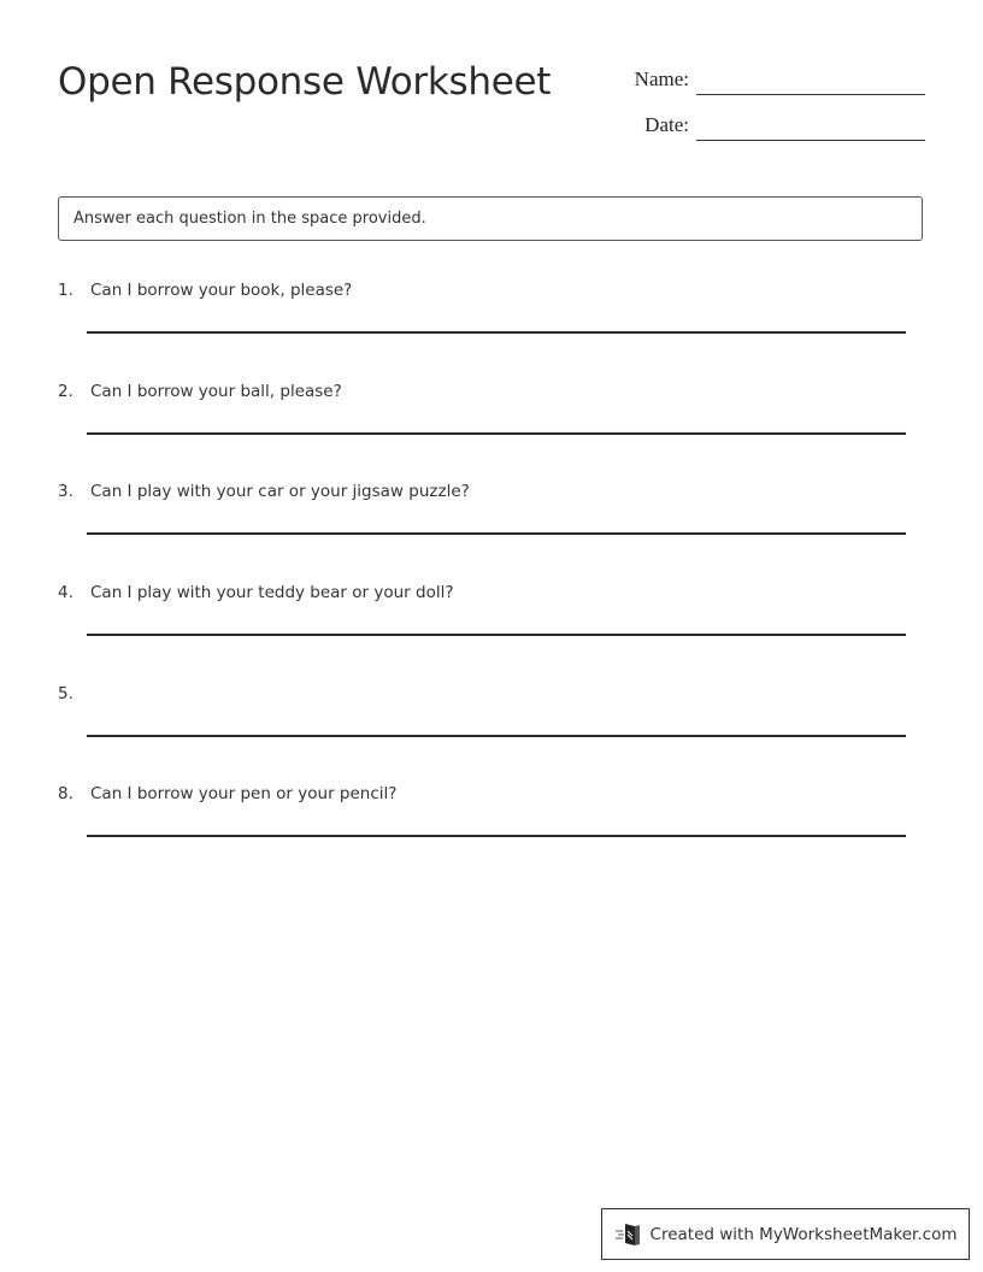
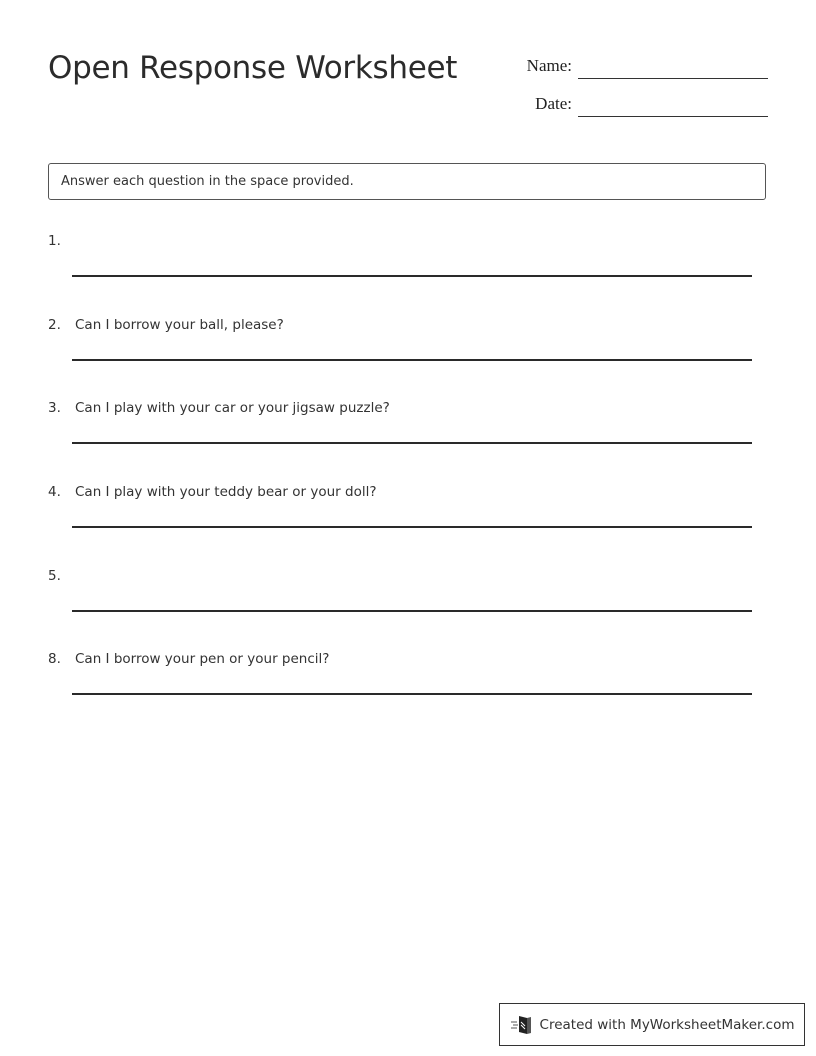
  Open Response Worksheet
  Name:
  Date:
  Answer each question in the space provided.
  1.
- Can I borrow your book, please?
  2.
  Can I borrow your ball, please?
  3.
  Can I play with your car or your jigsaw puzzle?
  4.
  Can I play with your teddy bear or your doll?
  5.
  8.
  Can I borrow your pen or your pencil?
  Created with MyWorksheetMaker.com
